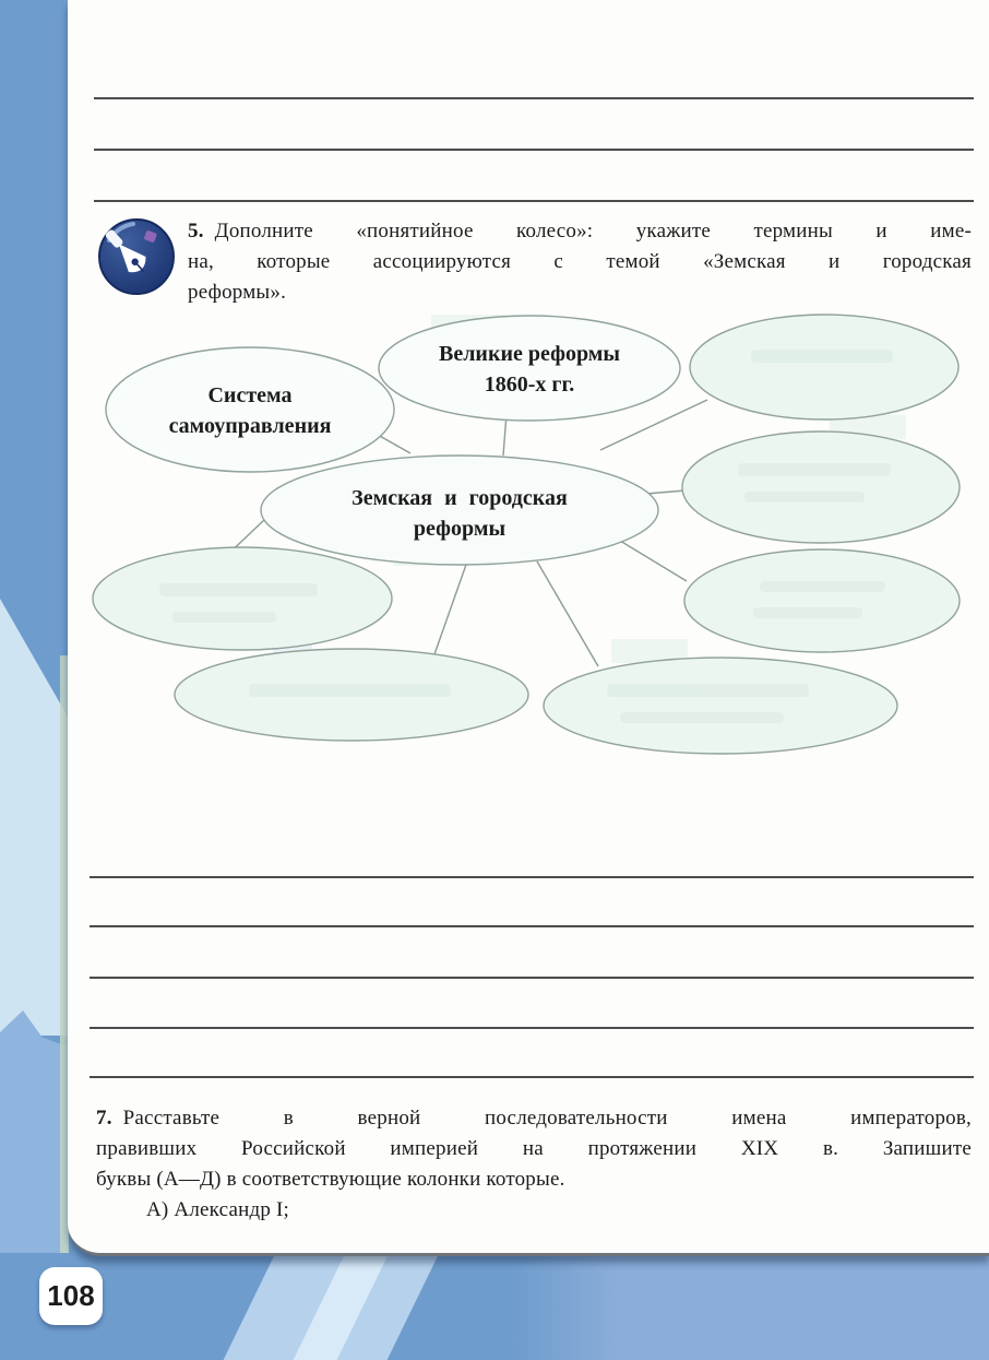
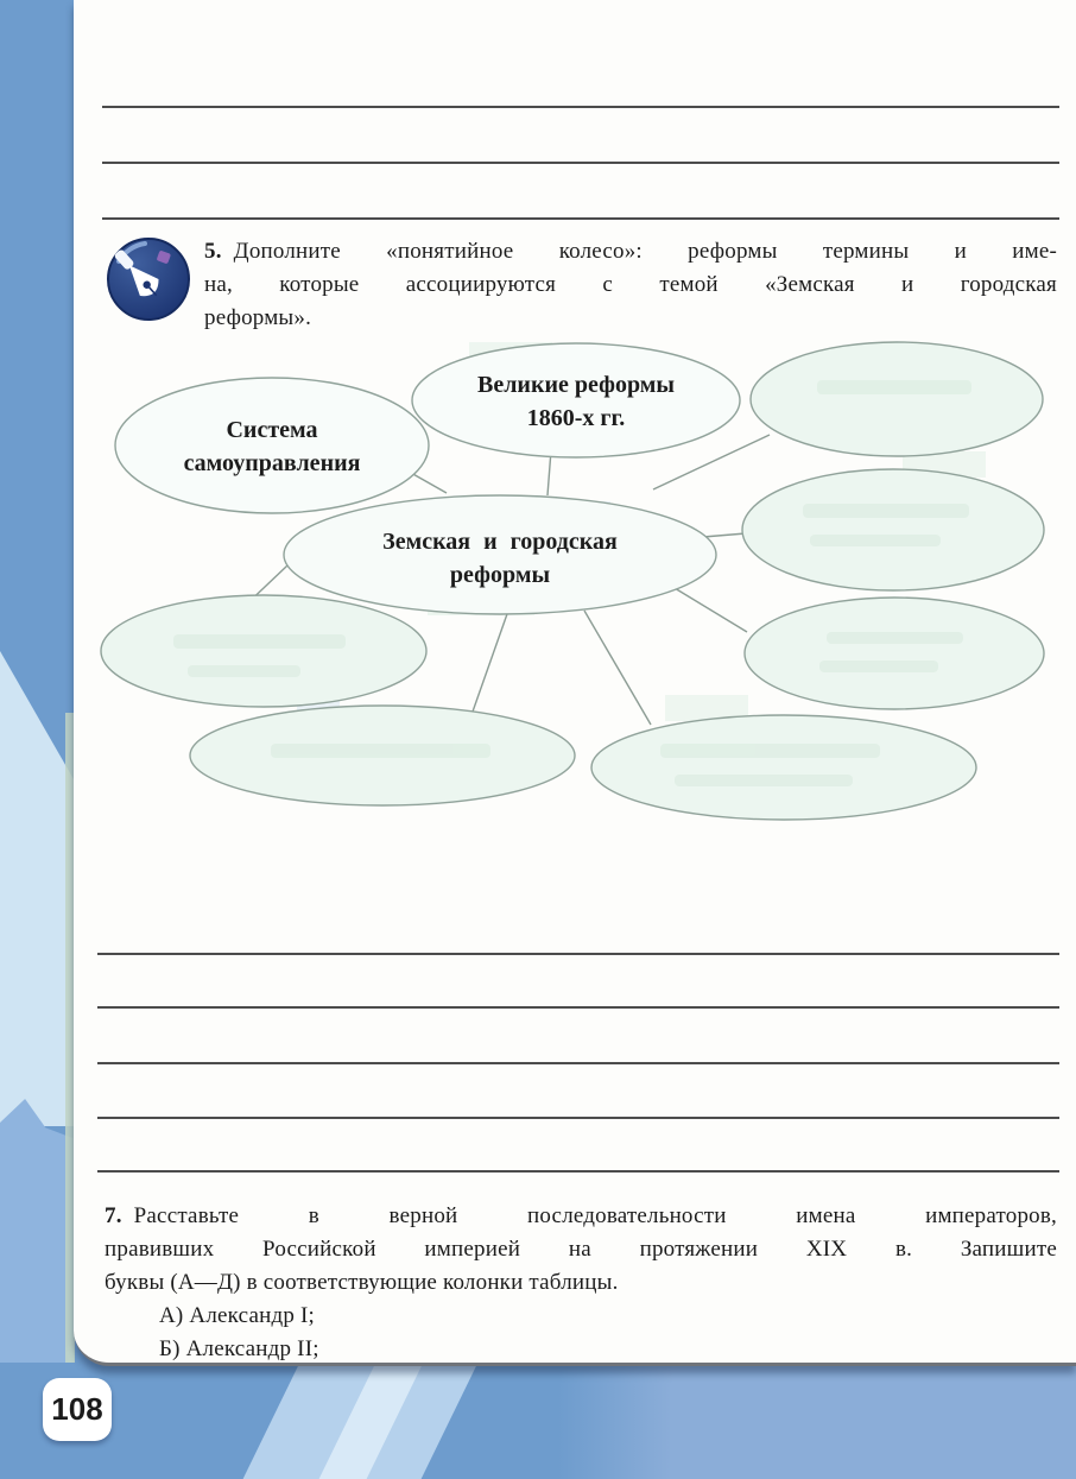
- 5. Дополните «понятийное колесо»: укажите термины и име-
+ 5. Дополните «понятийное колесо»: реформы термины и име-
  на, которые ассоциируются с темой «Земская и городская
  реформы».
  Система
  самоуправления
  Великие реформы
  1860-х гг.
  Земская и городская
  реформы
  7. Расставьте в верной последовательности имена императоров,
  правивших Российской империей на протяжении XIX в. Запишите
- буквы (А—Д) в соответствующие колонки которые.
+ буквы (А—Д) в соответствующие колонки таблицы.
  А) Александр I;
+ Б) Александр II;
  108
